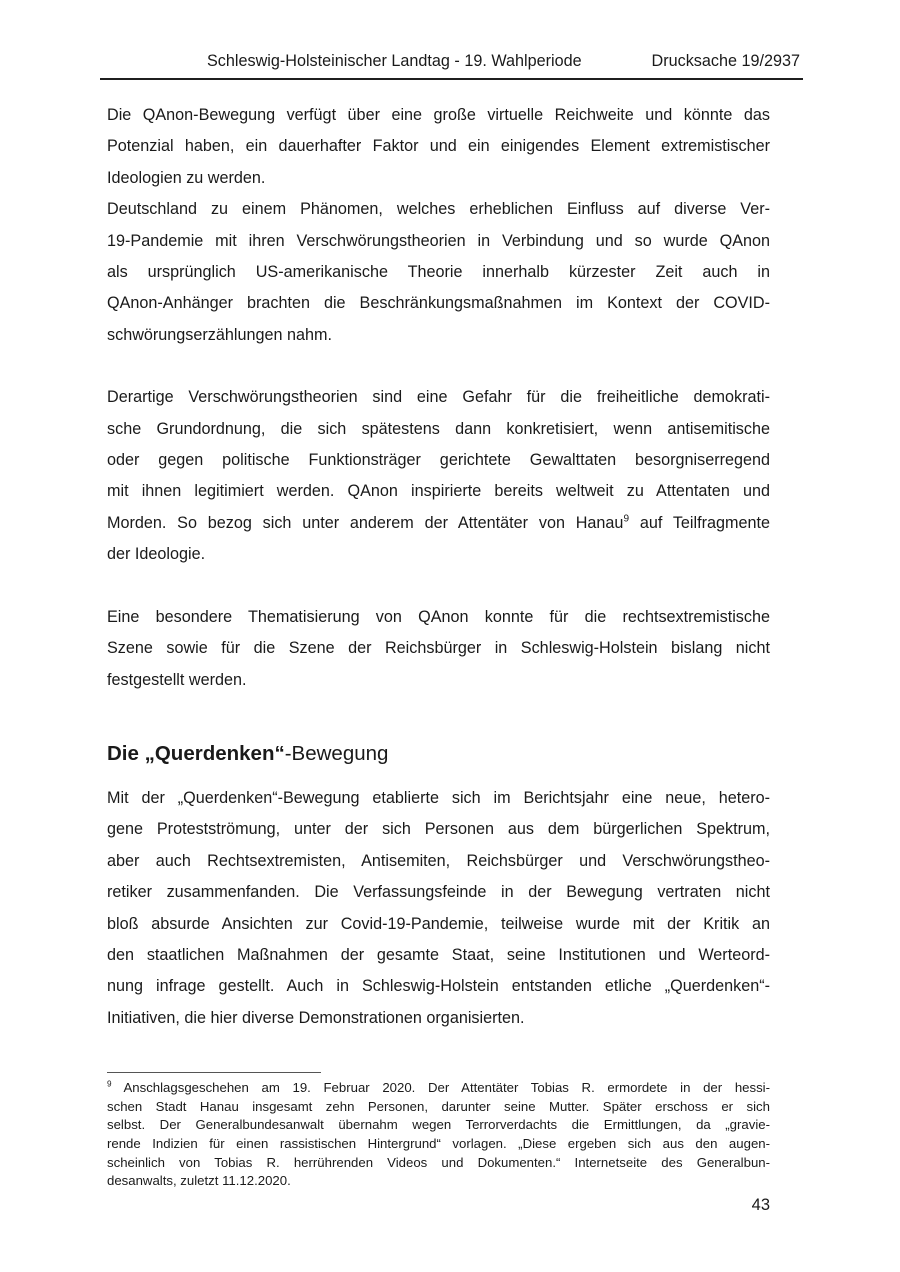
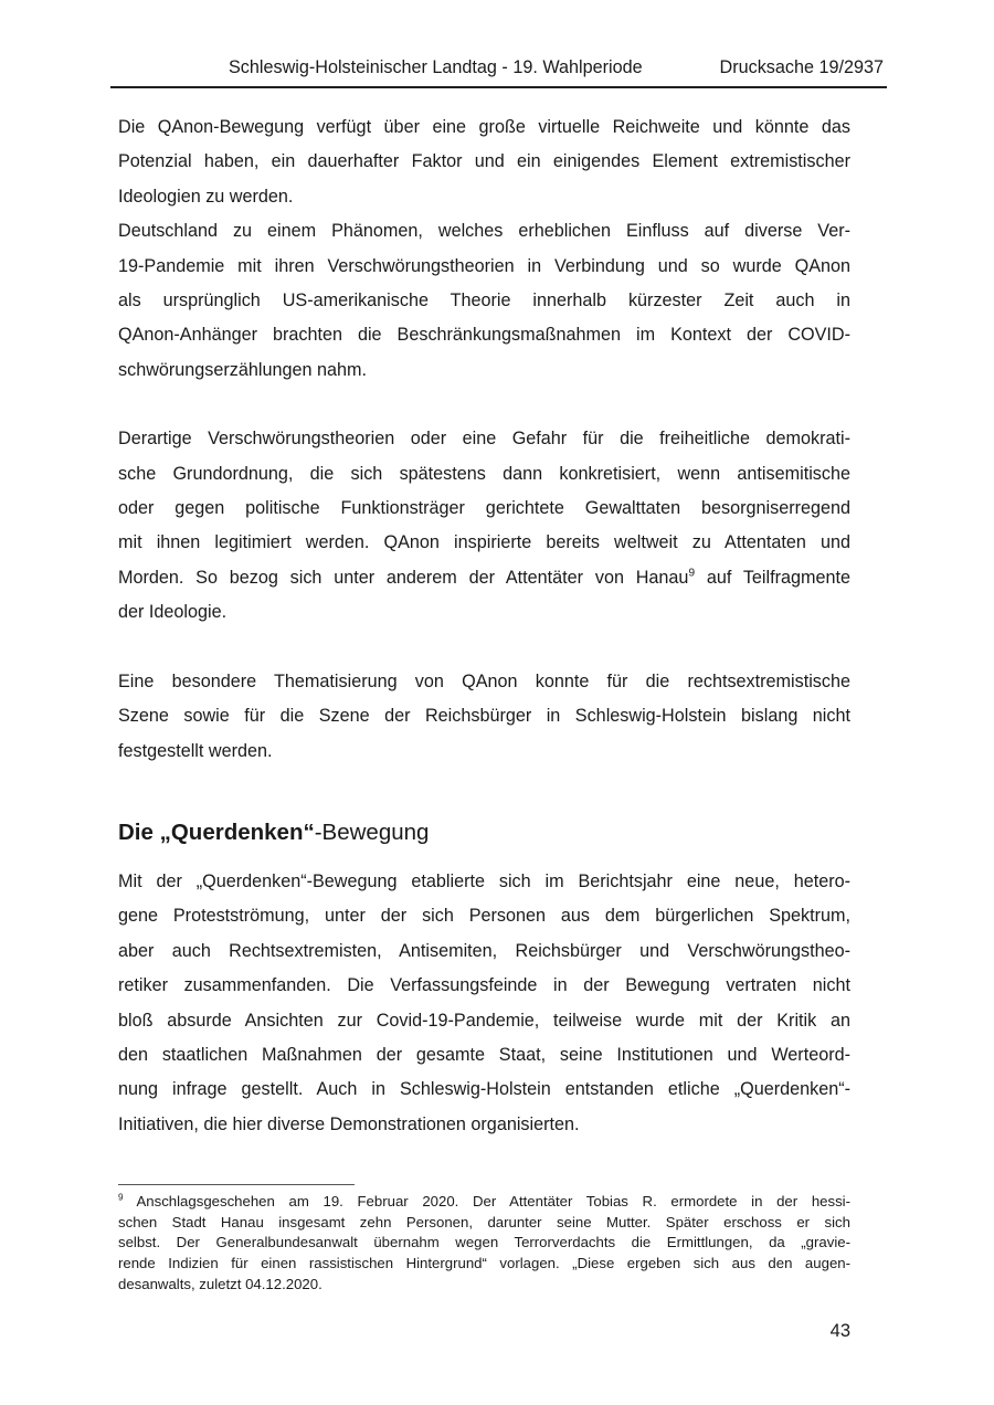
  Schleswig-Holsteinischer Landtag - 19. Wahlperiode
  Drucksache 19/2937
  Die QAnon-Bewegung verfügt über eine große virtuelle Reichweite und könnte das
  Potenzial haben, ein dauerhafter Faktor und ein einigendes Element extremistischer
  Ideologien zu werden.
  Deutschland zu einem Phänomen, welches erheblichen Einfluss auf diverse Ver-
  19-Pandemie mit ihren Verschwörungstheorien in Verbindung und so wurde QAnon
  als ursprünglich US-amerikanische Theorie innerhalb kürzester Zeit auch in
  QAnon-Anhänger brachten die Beschränkungsmaßnahmen im Kontext der COVID-
  schwörungserzählungen nahm.
- Derartige Verschwörungstheorien sind eine Gefahr für die freiheitliche demokrati-
+ Derartige Verschwörungstheorien oder eine Gefahr für die freiheitliche demokrati-
  sche Grundordnung, die sich spätestens dann konkretisiert, wenn antisemitische
  oder gegen politische Funktionsträger gerichtete Gewalttaten besorgniserregend
  mit ihnen legitimiert werden. QAnon inspirierte bereits weltweit zu Attentaten und
  Morden. So bezog sich unter anderem der Attentäter von Hanau9 auf Teilfragmente
  der Ideologie.
  Eine besondere Thematisierung von QAnon konnte für die rechtsextremistische
  Szene sowie für die Szene der Reichsbürger in Schleswig-Holstein bislang nicht
  festgestellt werden.
  Die „Querdenken“-Bewegung
  Mit der „Querdenken“-Bewegung etablierte sich im Berichtsjahr eine neue, hetero-
  gene Protestströmung, unter der sich Personen aus dem bürgerlichen Spektrum,
  aber auch Rechtsextremisten, Antisemiten, Reichsbürger und Verschwörungstheo-
  retiker zusammenfanden. Die Verfassungsfeinde in der Bewegung vertraten nicht
  bloß absurde Ansichten zur Covid-19-Pandemie, teilweise wurde mit der Kritik an
  den staatlichen Maßnahmen der gesamte Staat, seine Institutionen und Werteord-
  nung infrage gestellt. Auch in Schleswig-Holstein entstanden etliche „Querdenken“-
  Initiativen, die hier diverse Demonstrationen organisierten.
  9 Anschlagsgeschehen am 19. Februar 2020. Der Attentäter Tobias R. ermordete in der hessi-
  schen Stadt Hanau insgesamt zehn Personen, darunter seine Mutter. Später erschoss er sich
  selbst. Der Generalbundesanwalt übernahm wegen Terrorverdachts die Ermittlungen, da „gravie-
  rende Indizien für einen rassistischen Hintergrund“ vorlagen. „Diese ergeben sich aus den augen-
- scheinlich von Tobias R. herrührenden Videos und Dokumenten.“ Internetseite des Generalbun-
- desanwalts, zuletzt 11.12.2020.
+ desanwalts, zuletzt 04.12.2020.
  43
